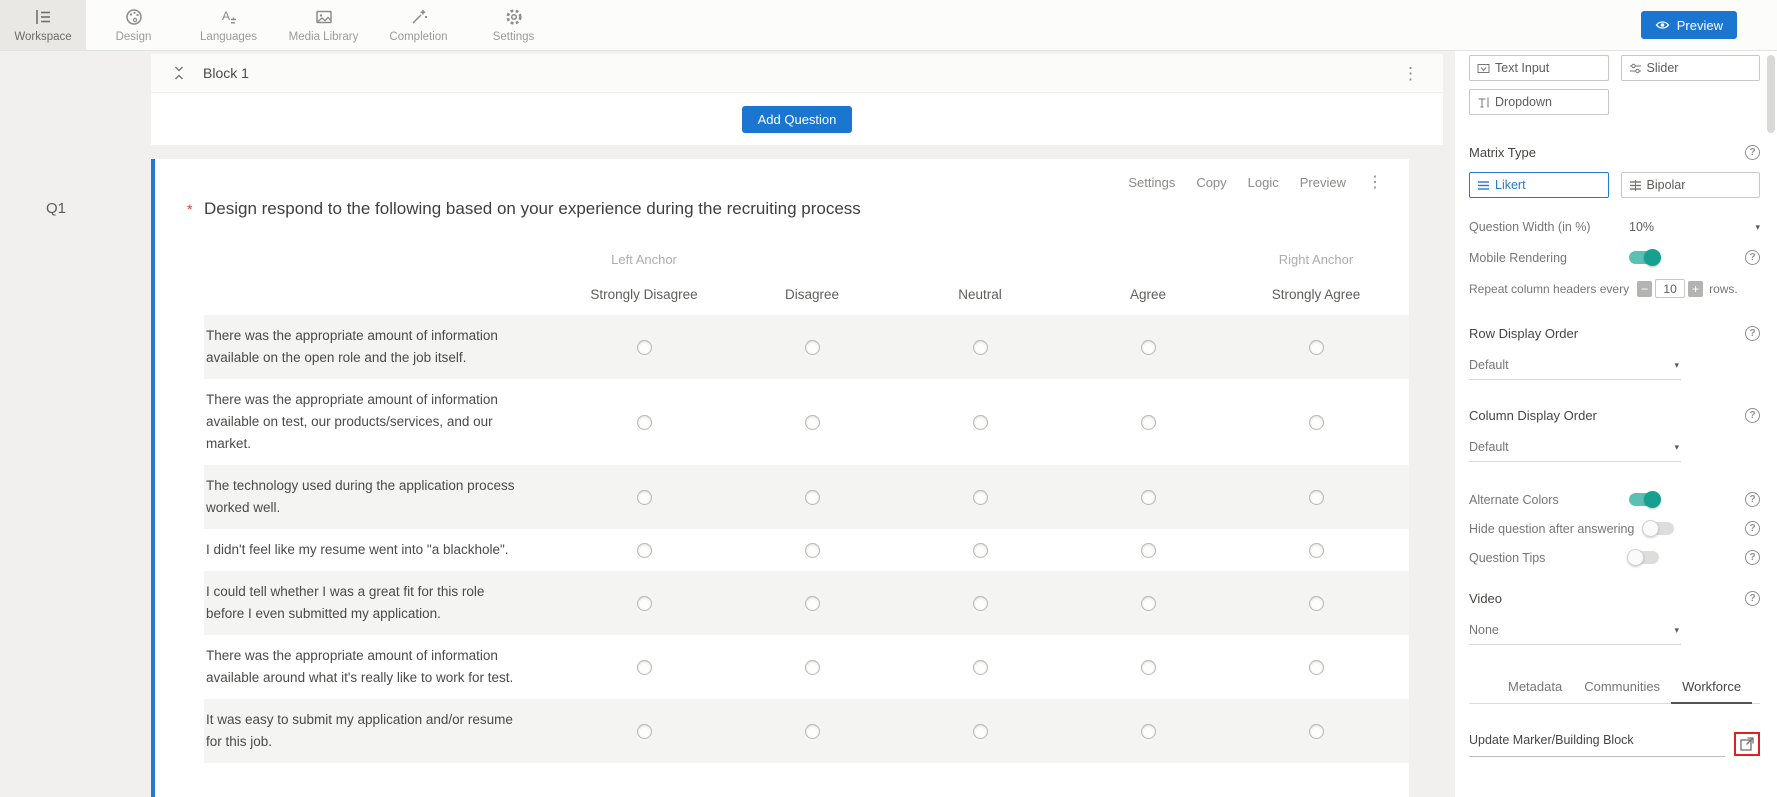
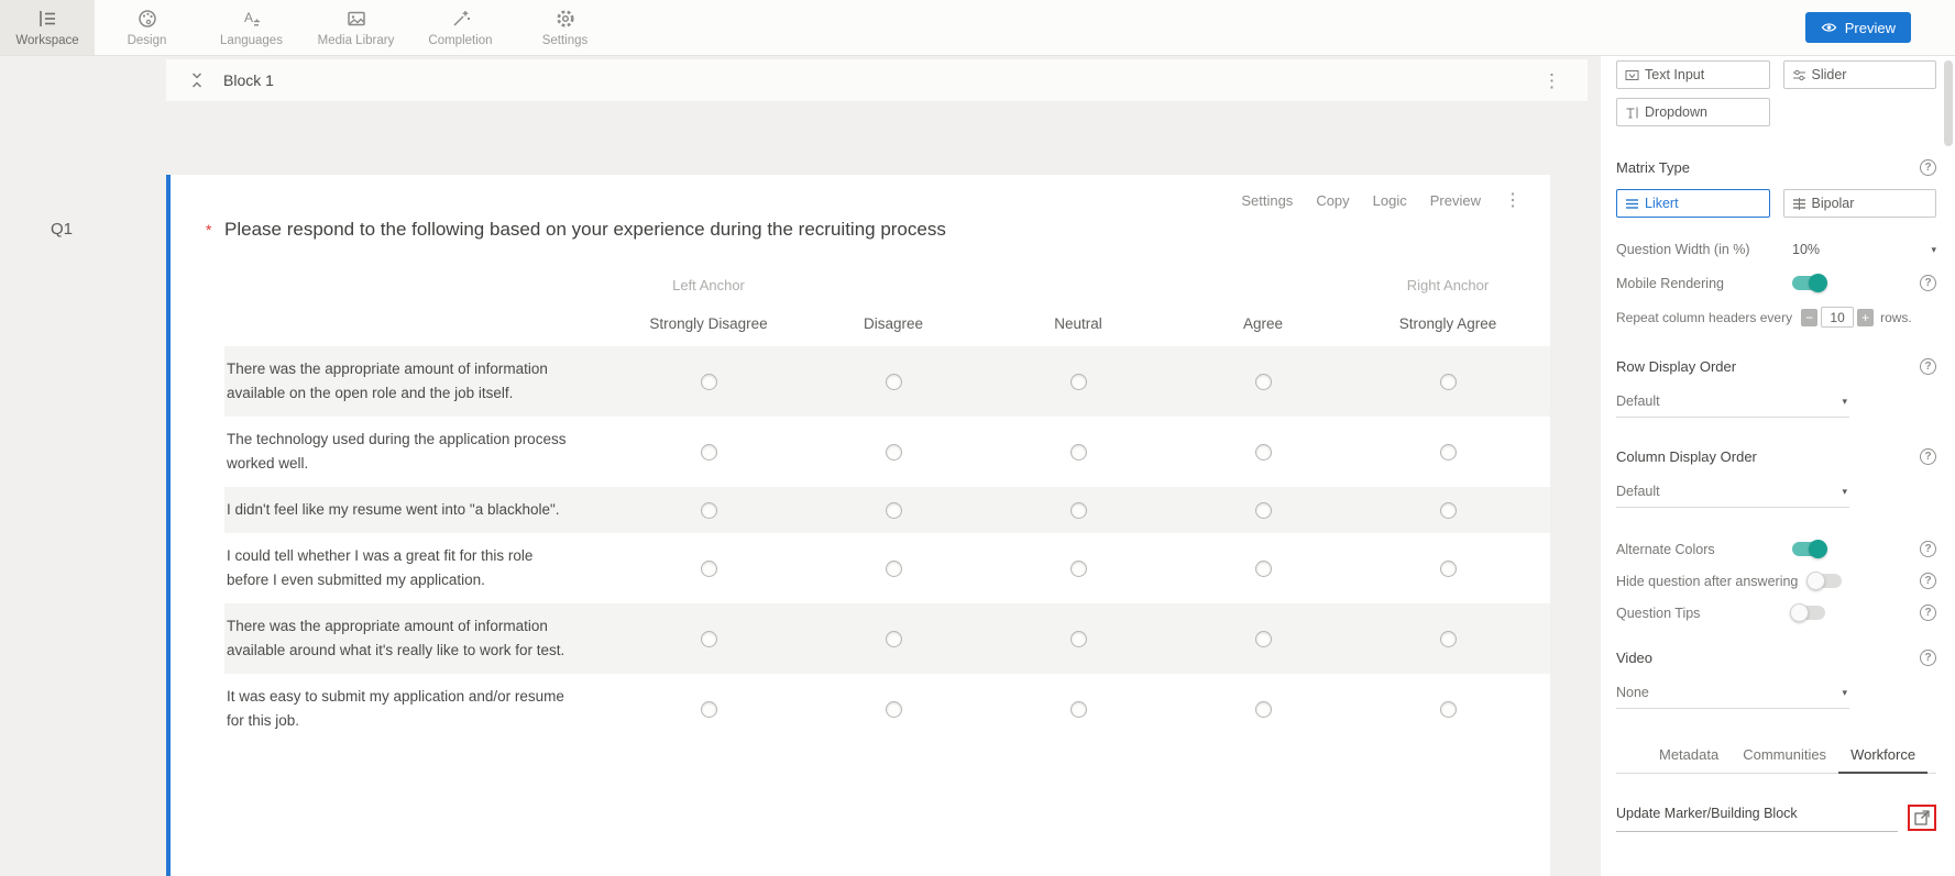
  Workspace
  Design
  A
  Languages
  Media Library
  Completion
  Settings
  Preview
  Q1
  Block 1
  ⋮
- Add Question
  Settings
  Copy
  Logic
  Preview
  ⋮
  *
- Design respond to the following based on your experience during the recruiting process
+ Please respond to the following based on your experience during the recruiting process
  Left Anchor
  Right Anchor
  Strongly Disagree
  Disagree
  Neutral
  Agree
  Strongly Agree
  There was the appropriate amount of information available on the open role and the job itself.
- There was the appropriate amount of information available on test, our products/services, and our market.
  The technology used during the application process worked well.
  I didn't feel like my resume went into "a blackhole".
  I could tell whether I was a great fit for this role before I even submitted my application.
  There was the appropriate amount of information available around what it's really like to work for test.
  It was easy to submit my application and/or resume for this job.
  Text Input
  Slider
  Dropdown
  Matrix Type
  ?
  Likert
  Bipolar
  Question Width (in %)
  10%
  ▾
  Mobile Rendering
  ?
  Repeat column headers every
  −
  10
  +
  rows.
  Row Display Order
  ?
  Default
  ▾
  Column Display Order
  ?
  Default
  ▾
  Alternate Colors
  ?
  Hide question after answering
  ?
  Question Tips
  ?
  Video
  ?
  None
  ▾
  Metadata
  Communities
  Workforce
  Update Marker/Building Block
